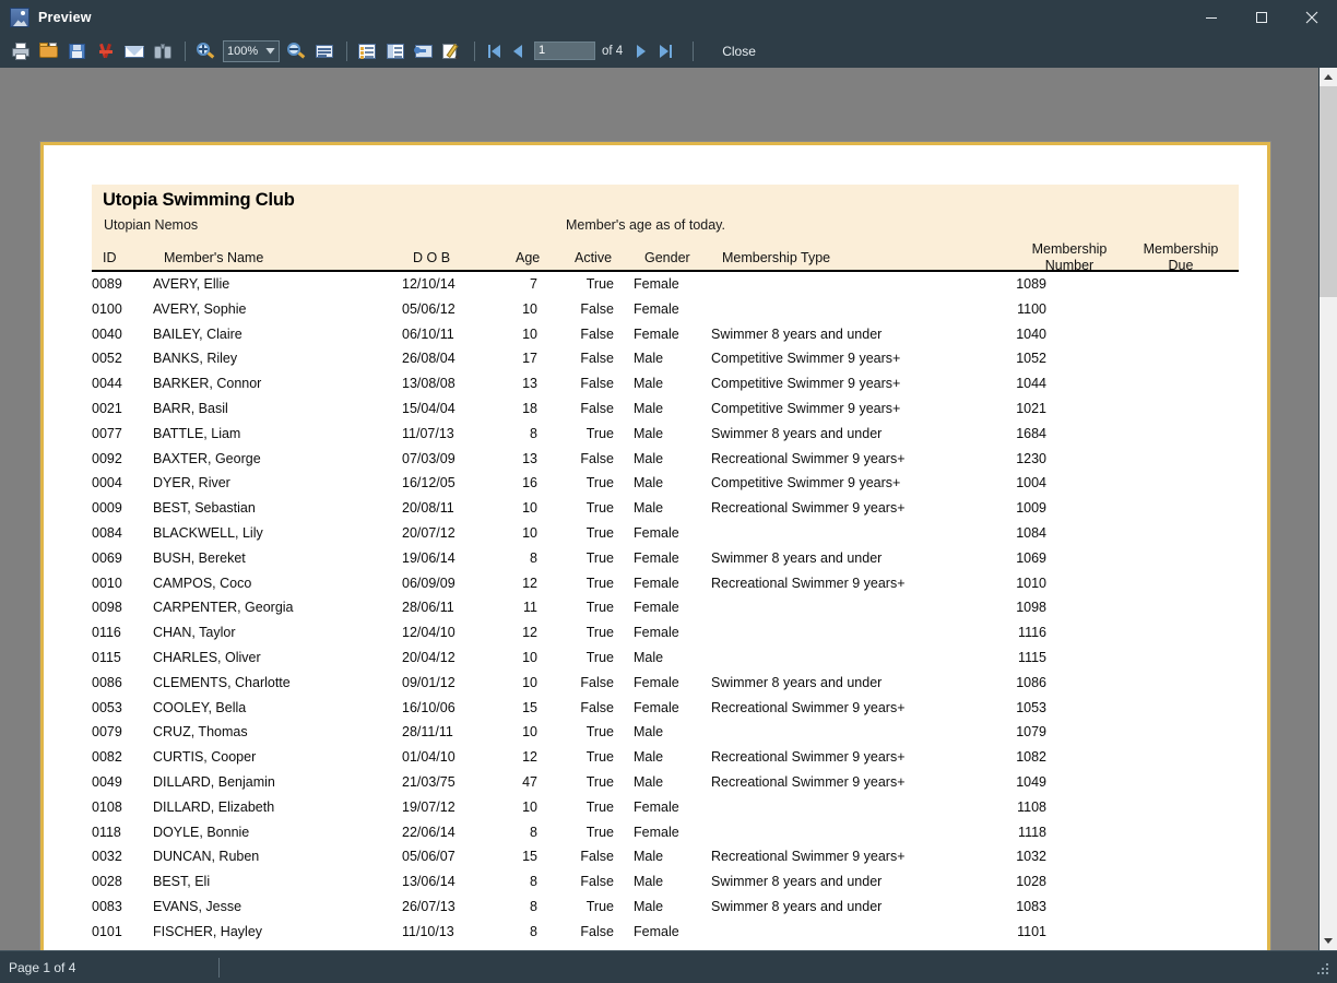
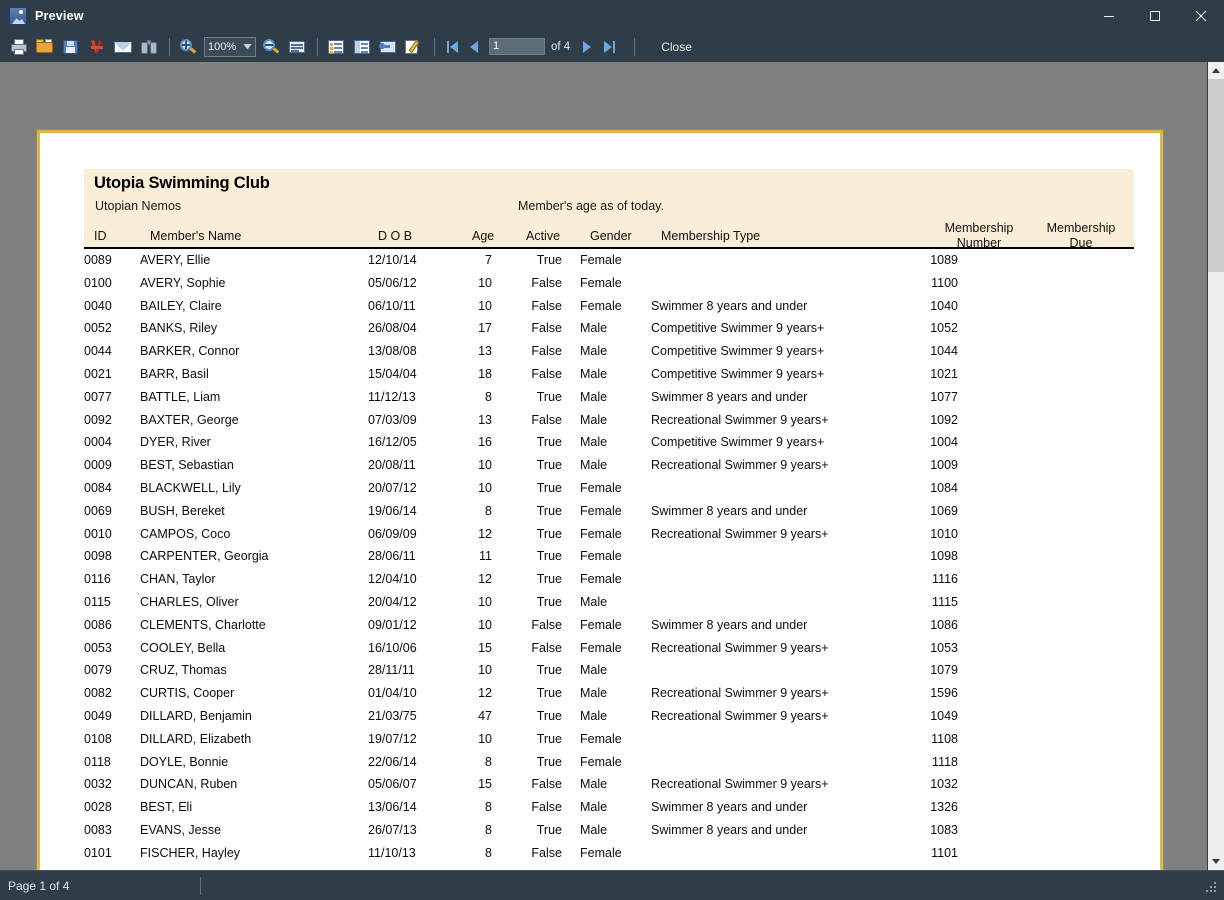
  Preview
  100%
  1
  of 4
  Close
  Utopia Swimming Club
  Utopian Nemos
  Member's age as of today.
  ID
  Member's Name
  D O B
  Age
  Active
  Gender
  Membership Type
  Membership
  Number
  Membership
  Due
  0089
  AVERY, Ellie
  12/10/14
  7
  True
  Female
  1089
  0100
  AVERY, Sophie
  05/06/12
  10
  False
  Female
  1100
  0040
  BAILEY, Claire
  06/10/11
  10
  False
  Female
  Swimmer 8 years and under
  1040
  0052
  BANKS, Riley
  26/08/04
  17
  False
  Male
  Competitive Swimmer 9 years+
  1052
  0044
  BARKER, Connor
  13/08/08
  13
  False
  Male
  Competitive Swimmer 9 years+
  1044
  0021
  BARR, Basil
  15/04/04
  18
  False
  Male
  Competitive Swimmer 9 years+
  1021
  0077
  BATTLE, Liam
- 11/07/13
+ 11/12/13
  8
  True
  Male
  Swimmer 8 years and under
- 1684
+ 1077
  0092
  BAXTER, George
  07/03/09
  13
  False
  Male
  Recreational Swimmer 9 years+
- 1230
+ 1092
  0004
  DYER, River
  16/12/05
  16
  True
  Male
  Competitive Swimmer 9 years+
  1004
  0009
  BEST, Sebastian
  20/08/11
  10
  True
  Male
  Recreational Swimmer 9 years+
  1009
  0084
  BLACKWELL, Lily
  20/07/12
  10
  True
  Female
  1084
  0069
  BUSH, Bereket
  19/06/14
  8
  True
  Female
  Swimmer 8 years and under
  1069
  0010
  CAMPOS, Coco
  06/09/09
  12
  True
  Female
  Recreational Swimmer 9 years+
  1010
  0098
  CARPENTER, Georgia
  28/06/11
  11
  True
  Female
  1098
  0116
  CHAN, Taylor
  12/04/10
  12
  True
  Female
  1116
  0115
  CHARLES, Oliver
  20/04/12
  10
  True
  Male
  1115
  0086
  CLEMENTS, Charlotte
  09/01/12
  10
  False
  Female
  Swimmer 8 years and under
  1086
  0053
  COOLEY, Bella
  16/10/06
  15
  False
  Female
  Recreational Swimmer 9 years+
  1053
  0079
  CRUZ, Thomas
  28/11/11
  10
  True
  Male
  1079
  0082
  CURTIS, Cooper
  01/04/10
  12
  True
  Male
  Recreational Swimmer 9 years+
- 1082
+ 1596
  0049
  DILLARD, Benjamin
  21/03/75
  47
  True
  Male
  Recreational Swimmer 9 years+
  1049
  0108
  DILLARD, Elizabeth
  19/07/12
  10
  True
  Female
  1108
  0118
  DOYLE, Bonnie
  22/06/14
  8
  True
  Female
  1118
  0032
  DUNCAN, Ruben
  05/06/07
  15
  False
  Male
  Recreational Swimmer 9 years+
  1032
  0028
  BEST, Eli
  13/06/14
  8
  False
  Male
  Swimmer 8 years and under
- 1028
+ 1326
  0083
  EVANS, Jesse
  26/07/13
  8
  True
  Male
  Swimmer 8 years and under
  1083
  0101
  FISCHER, Hayley
  11/10/13
  8
  False
  Female
  1101
  Page 1 of 4
